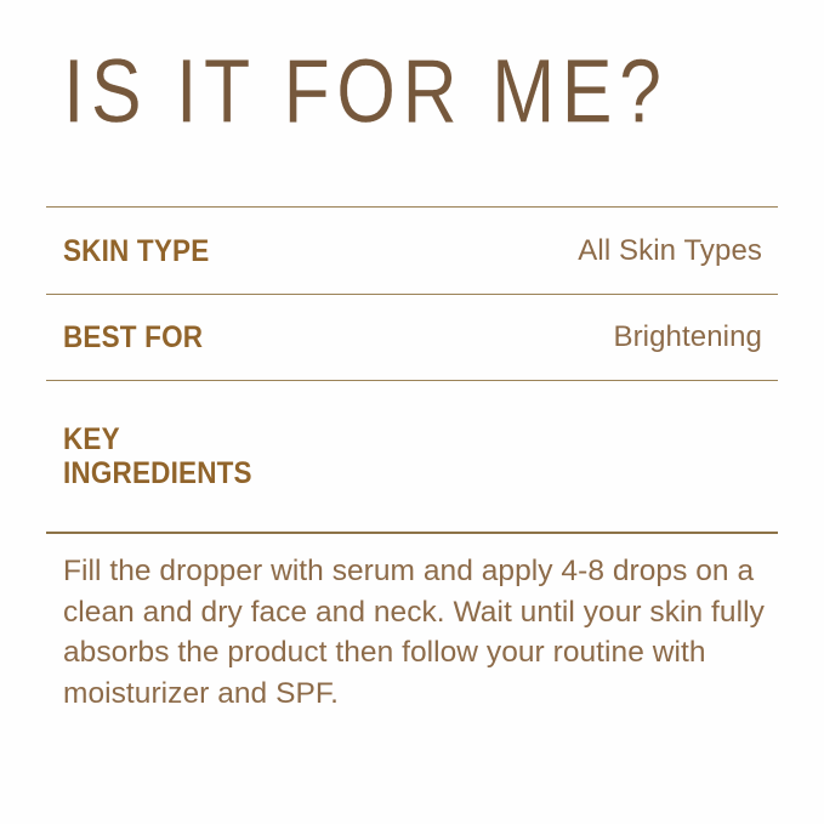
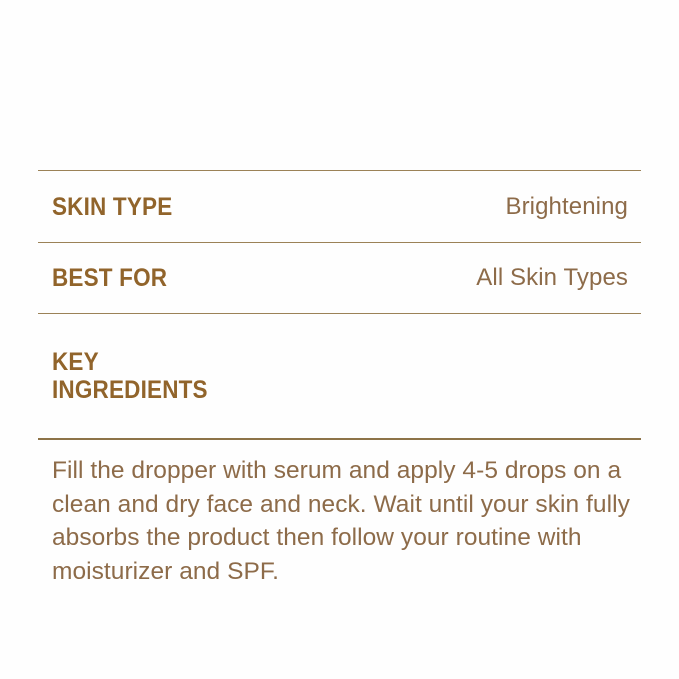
- IS IT FOR ME?
  SKIN TYPE
- All Skin Types
+ Brightening
  BEST FOR
- Brightening
+ All Skin Types
  KEY
  INGREDIENTS
- Fill the dropper with serum and apply 4-8 drops on a clean and dry face and neck. Wait until your skin fully absorbs the product then follow your routine with moisturizer and SPF.
+ Fill the dropper with serum and apply 4-5 drops on a clean and dry face and neck. Wait until your skin fully absorbs the product then follow your routine with moisturizer and SPF.
